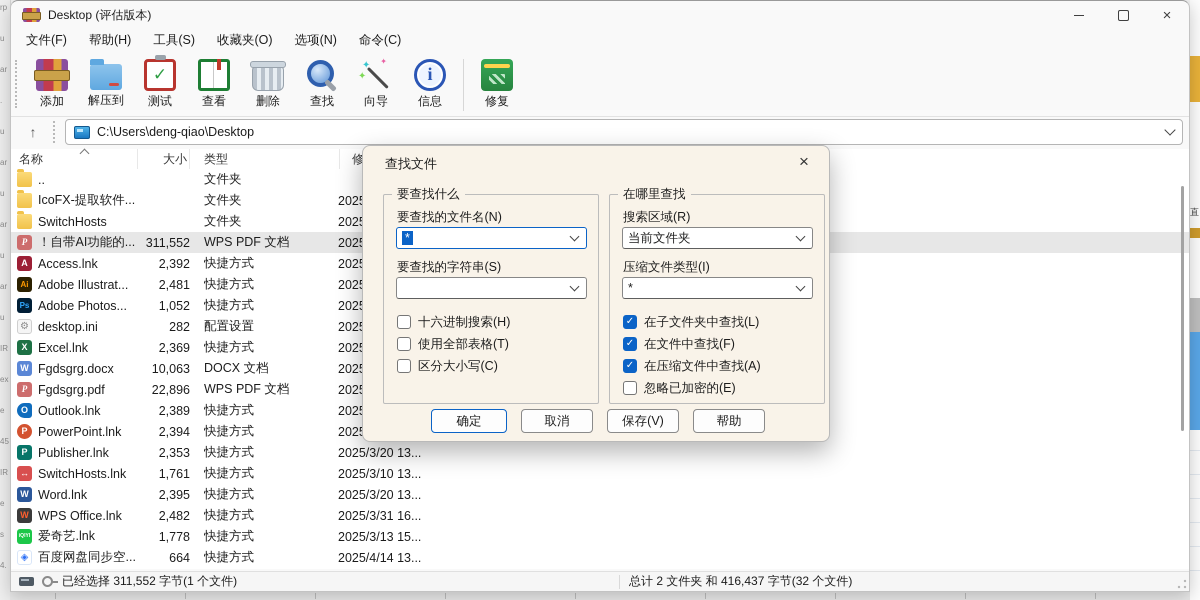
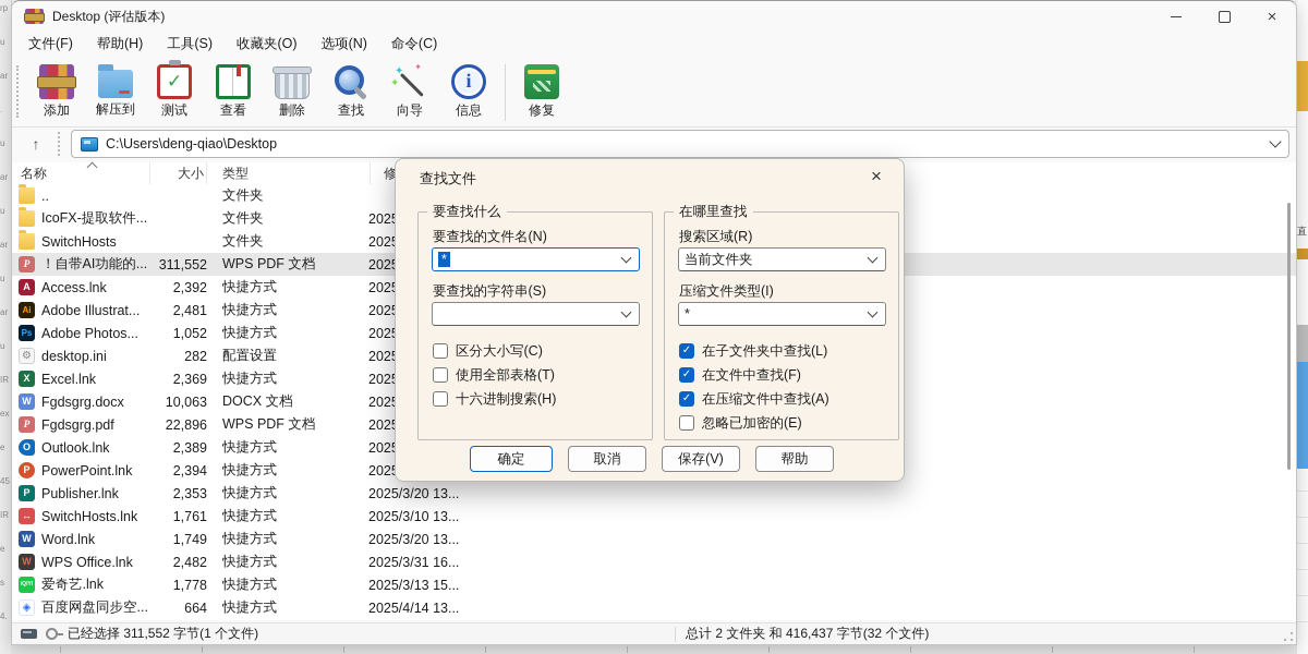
  rp
  u
  ar
  .
  u
  ar
  u
  ar
  u
  ar
  u
  IR
  ex
  e
  45
  IR
  e
  s
  4.
  直
  Desktop (评估版本)
  ×
  文件(F)
  帮助(H)
  工具(S)
  收藏夹(O)
  选项(N)
  命令(C)
  添加
  解压到
  ✓
  测试
  查看
  删除
  查找
  ✦
  ✦
  ✦
  向导
  i
  信息
  修复
  ↑
  C:\Users\deng-qiao\Desktop
  名称
  大小
  类型
  ..
  文件夹
  IcoFX-提取软件...
  文件夹
  SwitchHosts
  文件夹
  P
  ！自带AI功能的...
  311,552
  WPS PDF 文档
  A
  Access.lnk
  2,392
  快捷方式
  Ai
  Adobe Illustrat...
  2,481
  快捷方式
  Ps
  Adobe Photos...
  1,052
  快捷方式
  ⚙
  desktop.ini
  282
  配置设置
  X
  Excel.lnk
  2,369
  快捷方式
  W
  Fgdsgrg.docx
  10,063
  DOCX 文档
  P
  Fgdsgrg.pdf
  22,896
  WPS PDF 文档
  O
  Outlook.lnk
  2,389
  快捷方式
  P
  PowerPoint.lnk
  2,394
  快捷方式
  P
  Publisher.lnk
  2,353
  快捷方式
  2025/3/20 13...
  ↔
  SwitchHosts.lnk
  1,761
  快捷方式
  2025/3/10 13...
  W
  Word.lnk
- 2,395
+ 1,749
  快捷方式
  2025/3/20 13...
  W
  WPS Office.lnk
  2,482
  快捷方式
  2025/3/31 16...
  爱奇艺.lnk
  1,778
  快捷方式
  2025/3/13 15...
  ◈
  百度网盘同步空...
  664
  快捷方式
  2025/4/14 13...
  已经选择 311,552 字节(1 个文件)
  总计 2 文件夹 和 416,437 字节(32 个文件)
  查找文件
  ×
  要查找什么
  要查找的文件名(N)
  *
  要查找的字符串(S)
- 十六进制搜索(H)
+ 区分大小写(C)
  使用全部表格(T)
- 区分大小写(C)
+ 十六进制搜索(H)
  在哪里查找
  搜索区域(R)
  当前文件夹
  压缩文件类型(I)
  *
  ✓
  在子文件夹中查找(L)
  ✓
  在文件中查找(F)
  ✓
  在压缩文件中查找(A)
  忽略已加密的(E)
  确定
  取消
  保存(V)
  帮助
